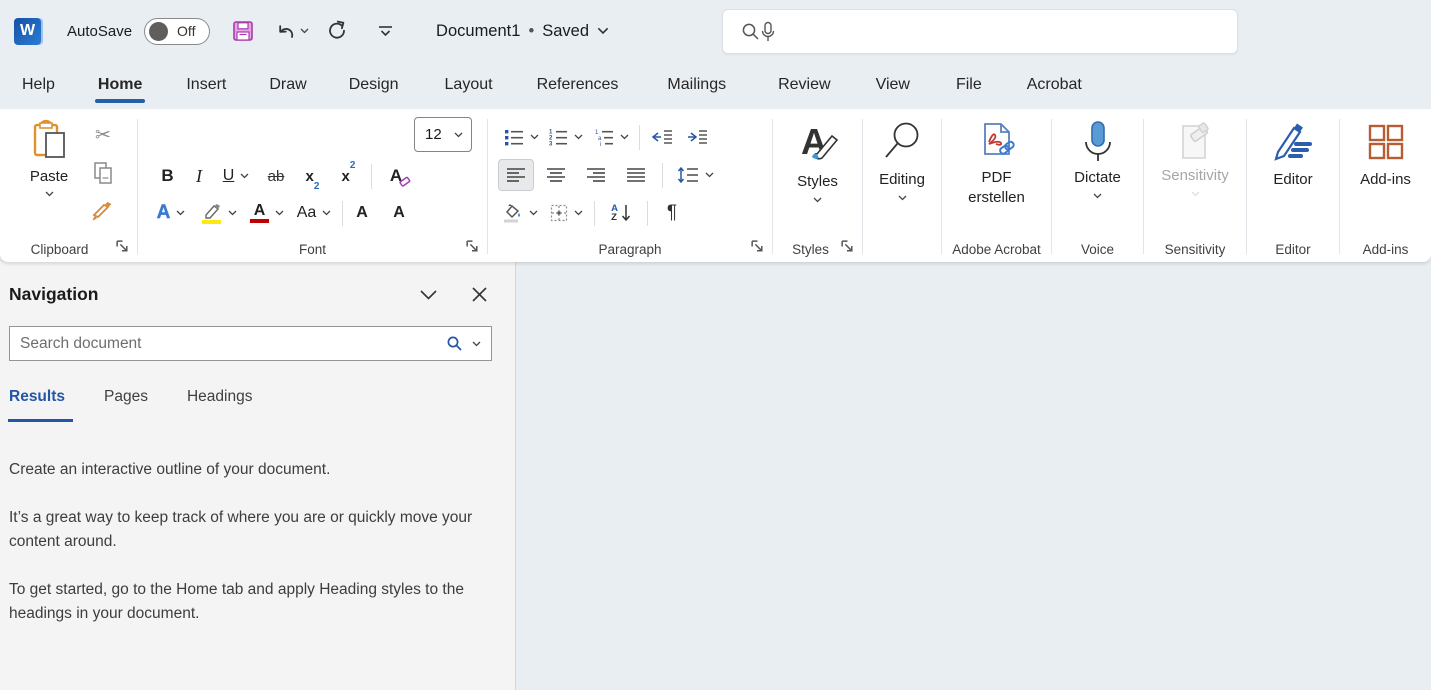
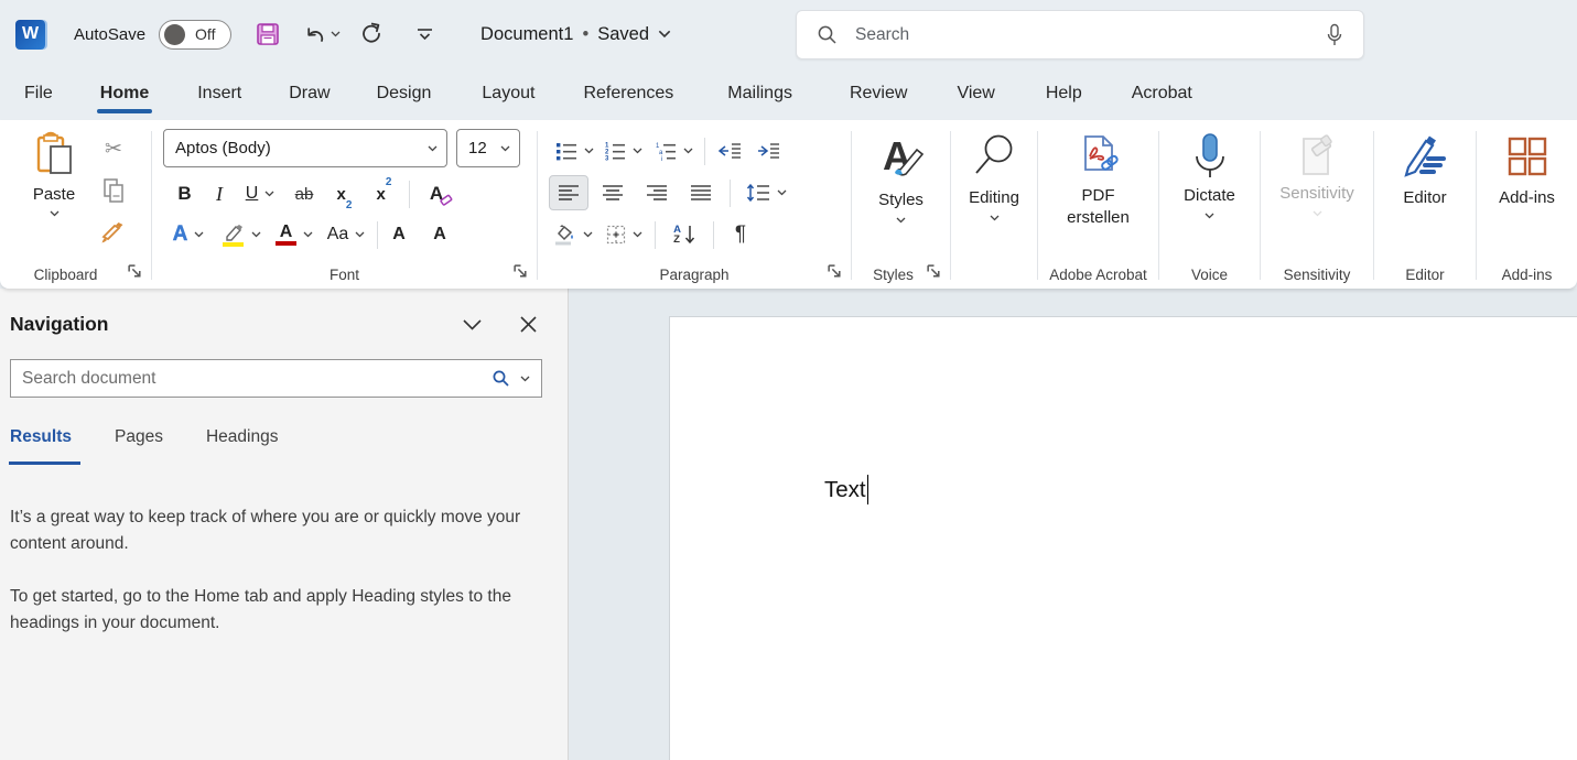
  W
  AutoSave
  Off
  Document1
  •
  Saved
+ Search
- Help
+ File
  Home
  Insert
  Draw
  Design
  Layout
  References
  Mailings
  Review
  View
- File
+ Help
  Acrobat
  Paste
  ✂
  Clipboard
+ Aptos (Body)
  12
  B
  I
  U
  ab
  x
  2
  x
  2
  A
  A
  A
  Aa
  A
  A
  Font
  A
  Z
  ¶
  Paragraph
  A
  Styles
  Styles
  Editing
  PDF
  erstellen
  Adobe Acrobat
  Dictate
  Voice
  Sensitivity
  Sensitivity
  Editor
  Editor
  Add-ins
  Add-ins
  Navigation
  Search document
  Results
  Pages
  Headings
- Create an interactive outline of your document.
  It’s a great way to keep track of where you are or quickly move your content around.
  To get started, go to the Home tab and apply Heading styles to the headings in your document.
+ Text
